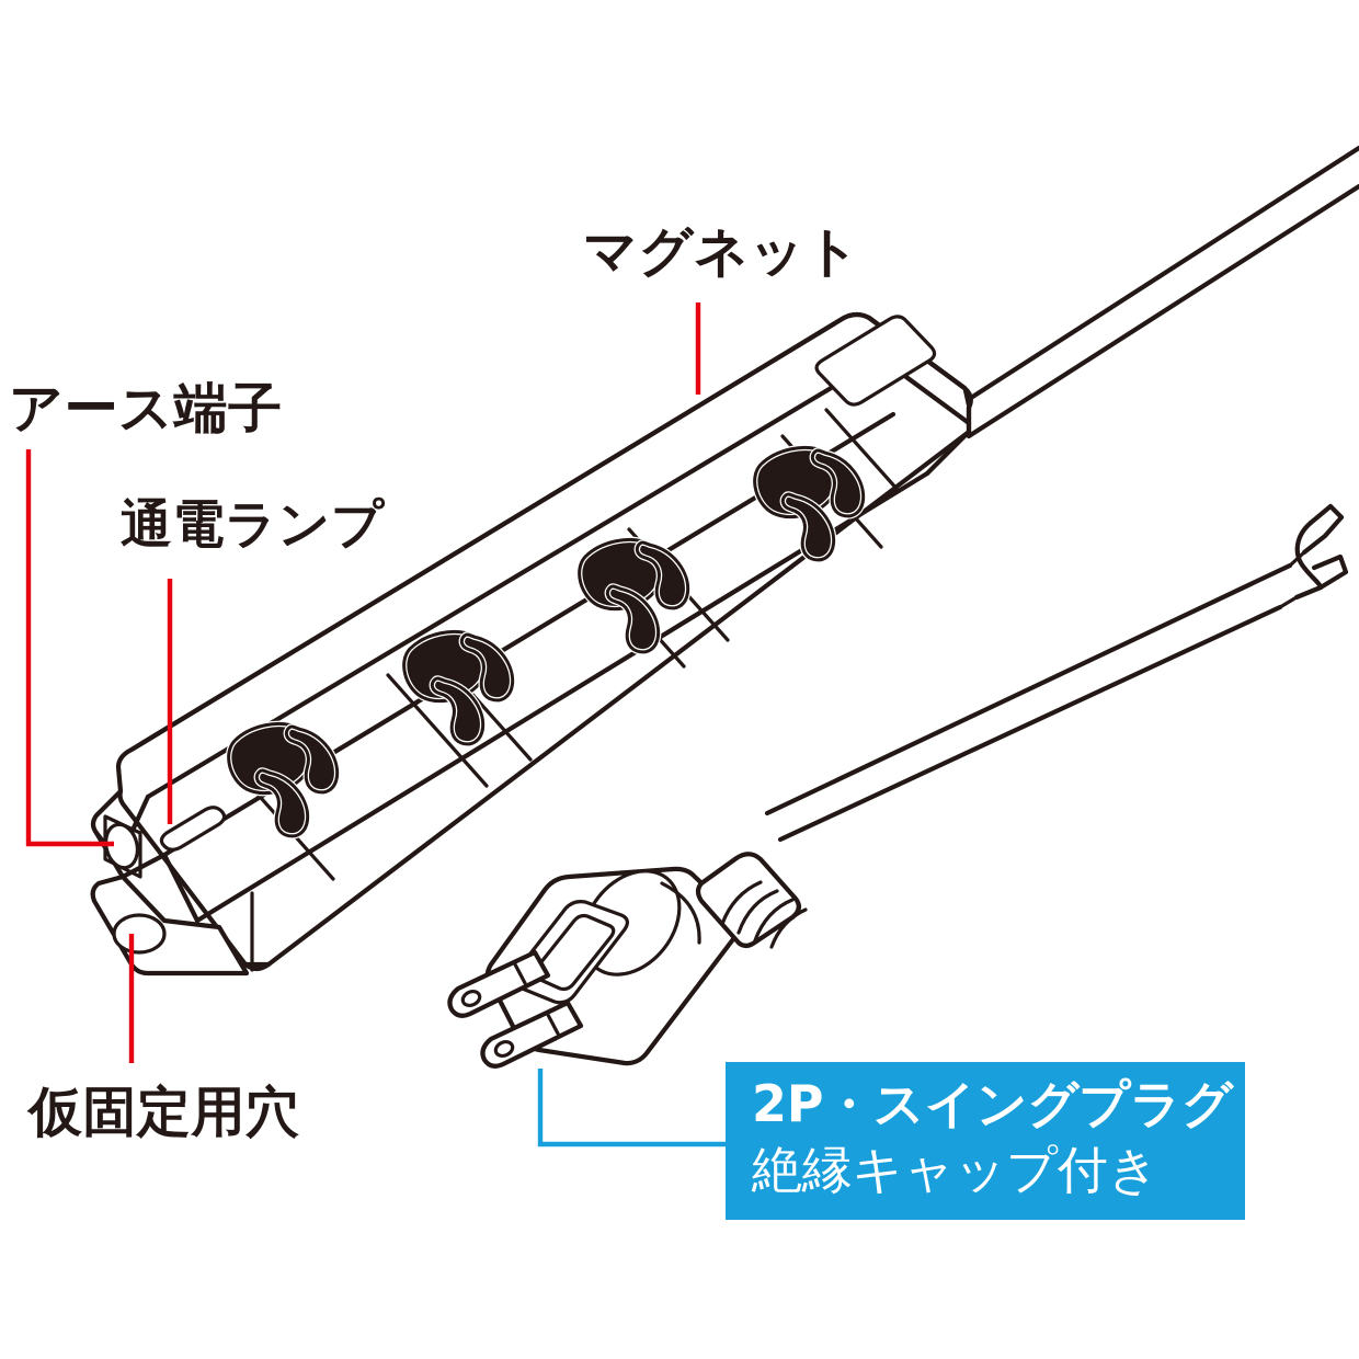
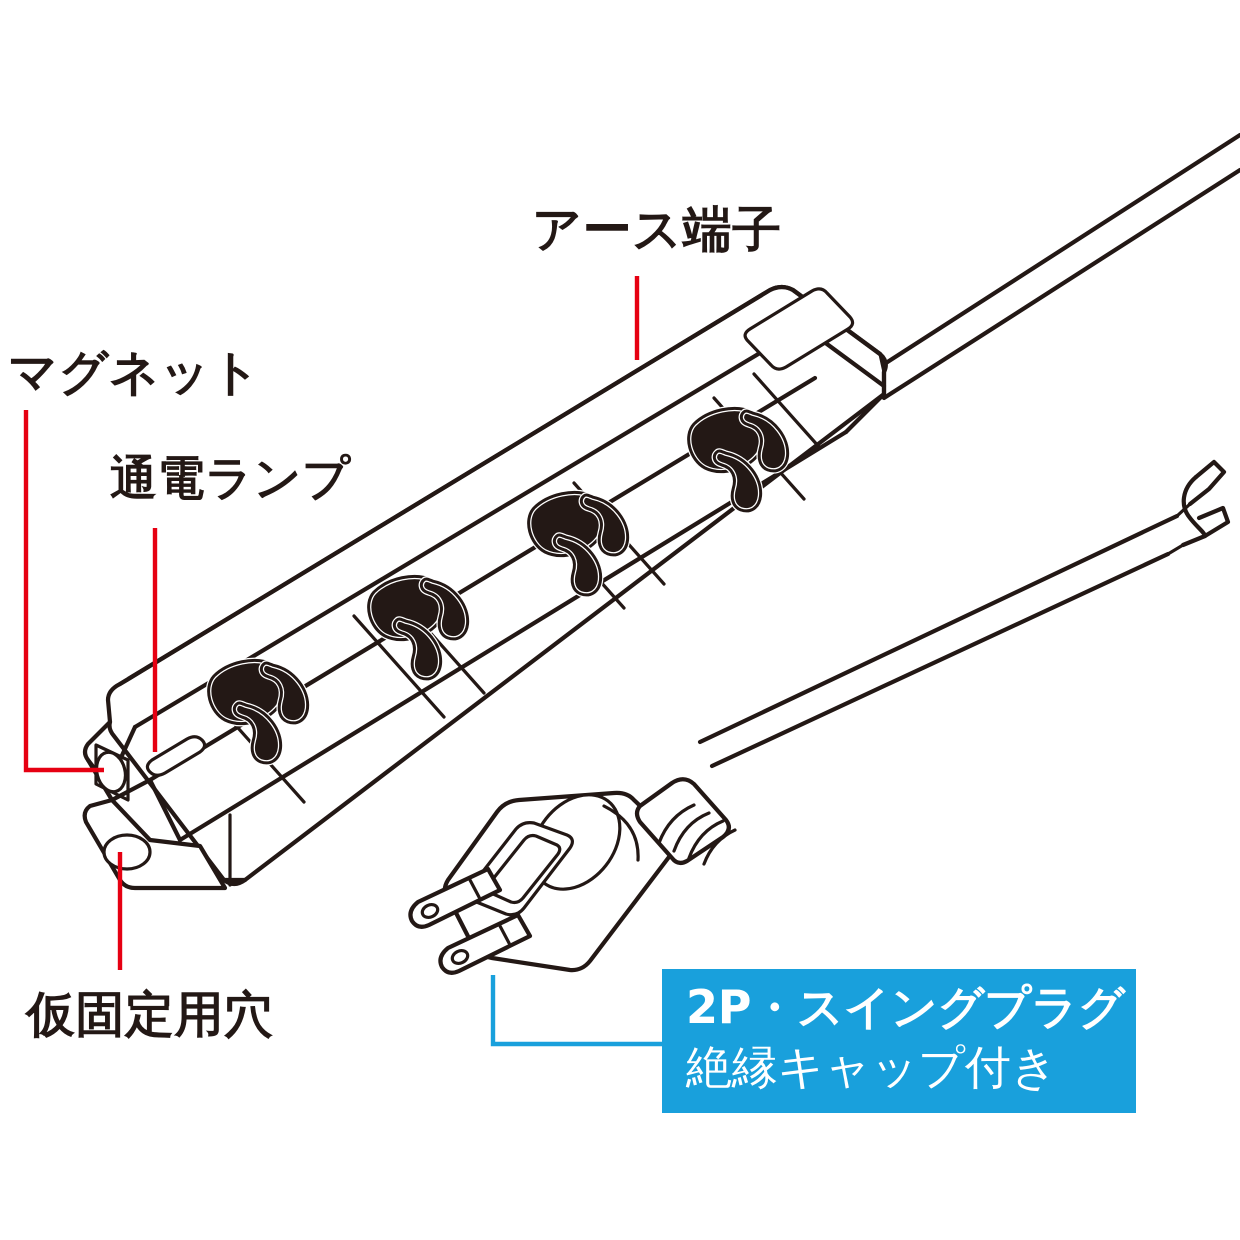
- アース端子
+ マグネット
  通電ランプ
- マグネット
+ アース端子
  仮固定用穴
  2P・スイングプラグ
  絶縁キャップ付き
